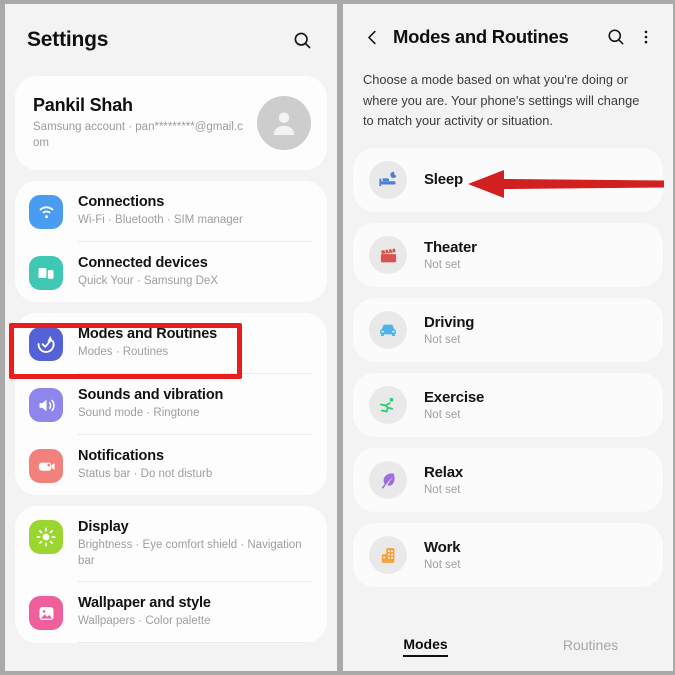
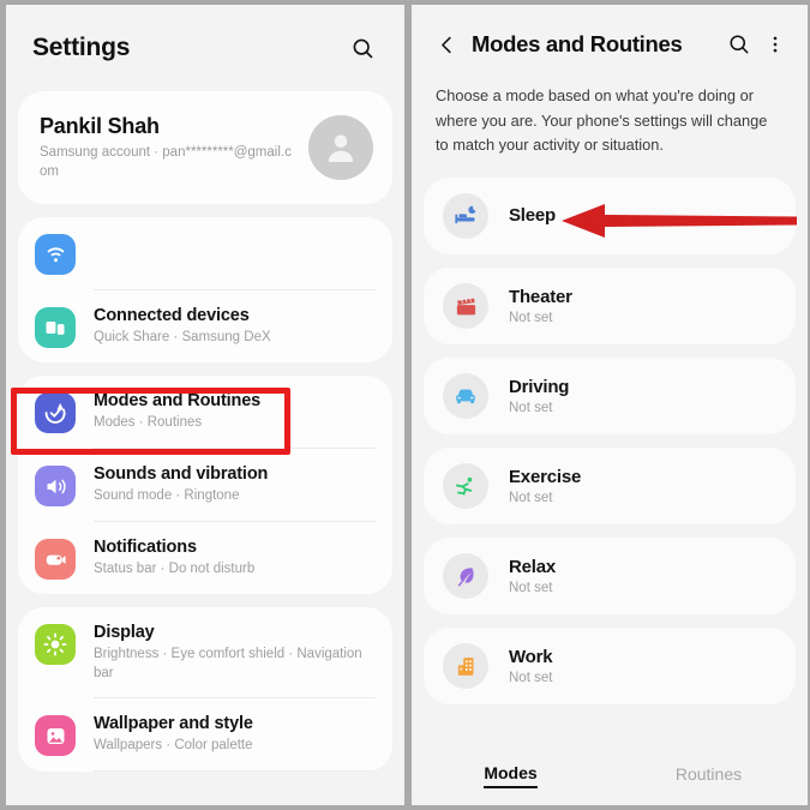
  Settings
  Pankil Shah
  Samsung account · pan*********@gmail.com
- Connections
- Wi-Fi · Bluetooth · SIM manager
  Connected devices
- Quick Your · Samsung DeX
+ Quick Share · Samsung DeX
  Modes and Routines
  Modes · Routines
  Sounds and vibration
  Sound mode · Ringtone
  Notifications
  Status bar · Do not disturb
  Display
  Brightness · Eye comfort shield · Navigation bar
  Wallpaper and style
  Wallpapers · Color palette
  Modes and Routines
  Choose a mode based on what you're doing or where you are. Your phone's settings will change to match your activity or situation.
  Sleep
  Theater
  Not set
  Driving
  Not set
  Exercise
  Not set
  Relax
  Not set
  Work
  Not set
  Modes
  Routines
